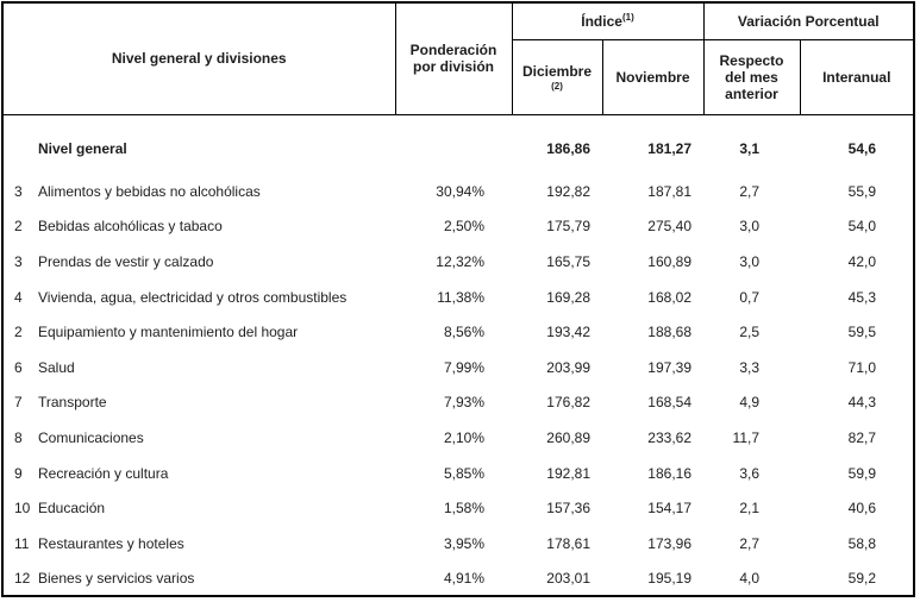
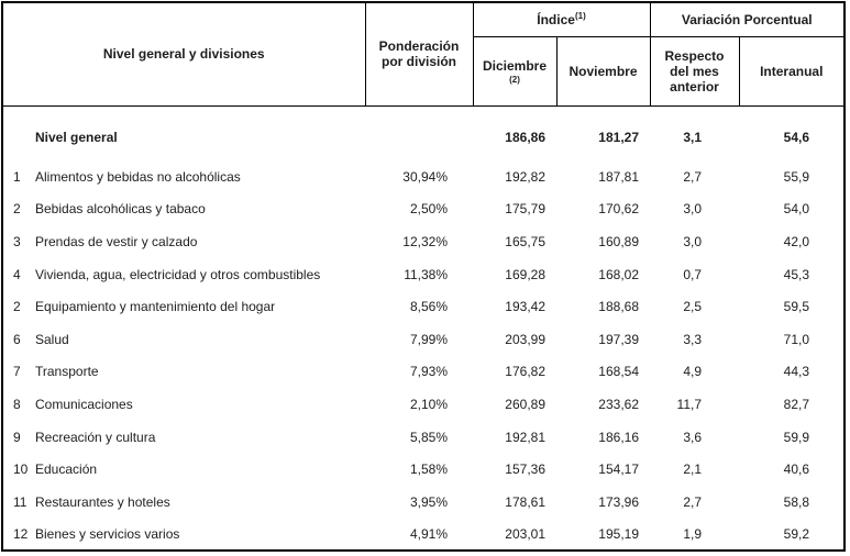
  Nivel general y divisiones	Ponderación por división	Índice(1)	Variación Porcentual
  Diciembre(2)	Noviembre	Respecto del mes anterior	Interanual
  Nivel general		186,86	181,27	3,1	54,6
- 3 Alimentos y bebidas no alcohólicas	30,94%	192,82	187,81	2,7	55,9
+ 1 Alimentos y bebidas no alcohólicas	30,94%	192,82	187,81	2,7	55,9
- 2 Bebidas alcohólicas y tabaco	2,50%	175,79	275,40	3,0	54,0
+ 2 Bebidas alcohólicas y tabaco	2,50%	175,79	170,62	3,0	54,0
  3 Prendas de vestir y calzado	12,32%	165,75	160,89	3,0	42,0
  4 Vivienda, agua, electricidad y otros combustibles	11,38%	169,28	168,02	0,7	45,3
  2 Equipamiento y mantenimiento del hogar	8,56%	193,42	188,68	2,5	59,5
  6 Salud	7,99%	203,99	197,39	3,3	71,0
  7 Transporte	7,93%	176,82	168,54	4,9	44,3
  8 Comunicaciones	2,10%	260,89	233,62	11,7	82,7
  9 Recreación y cultura	5,85%	192,81	186,16	3,6	59,9
  10 Educación	1,58%	157,36	154,17	2,1	40,6
  11 Restaurantes y hoteles	3,95%	178,61	173,96	2,7	58,8
- 12 Bienes y servicios varios	4,91%	203,01	195,19	4,0	59,2
+ 12 Bienes y servicios varios	4,91%	203,01	195,19	1,9	59,2
